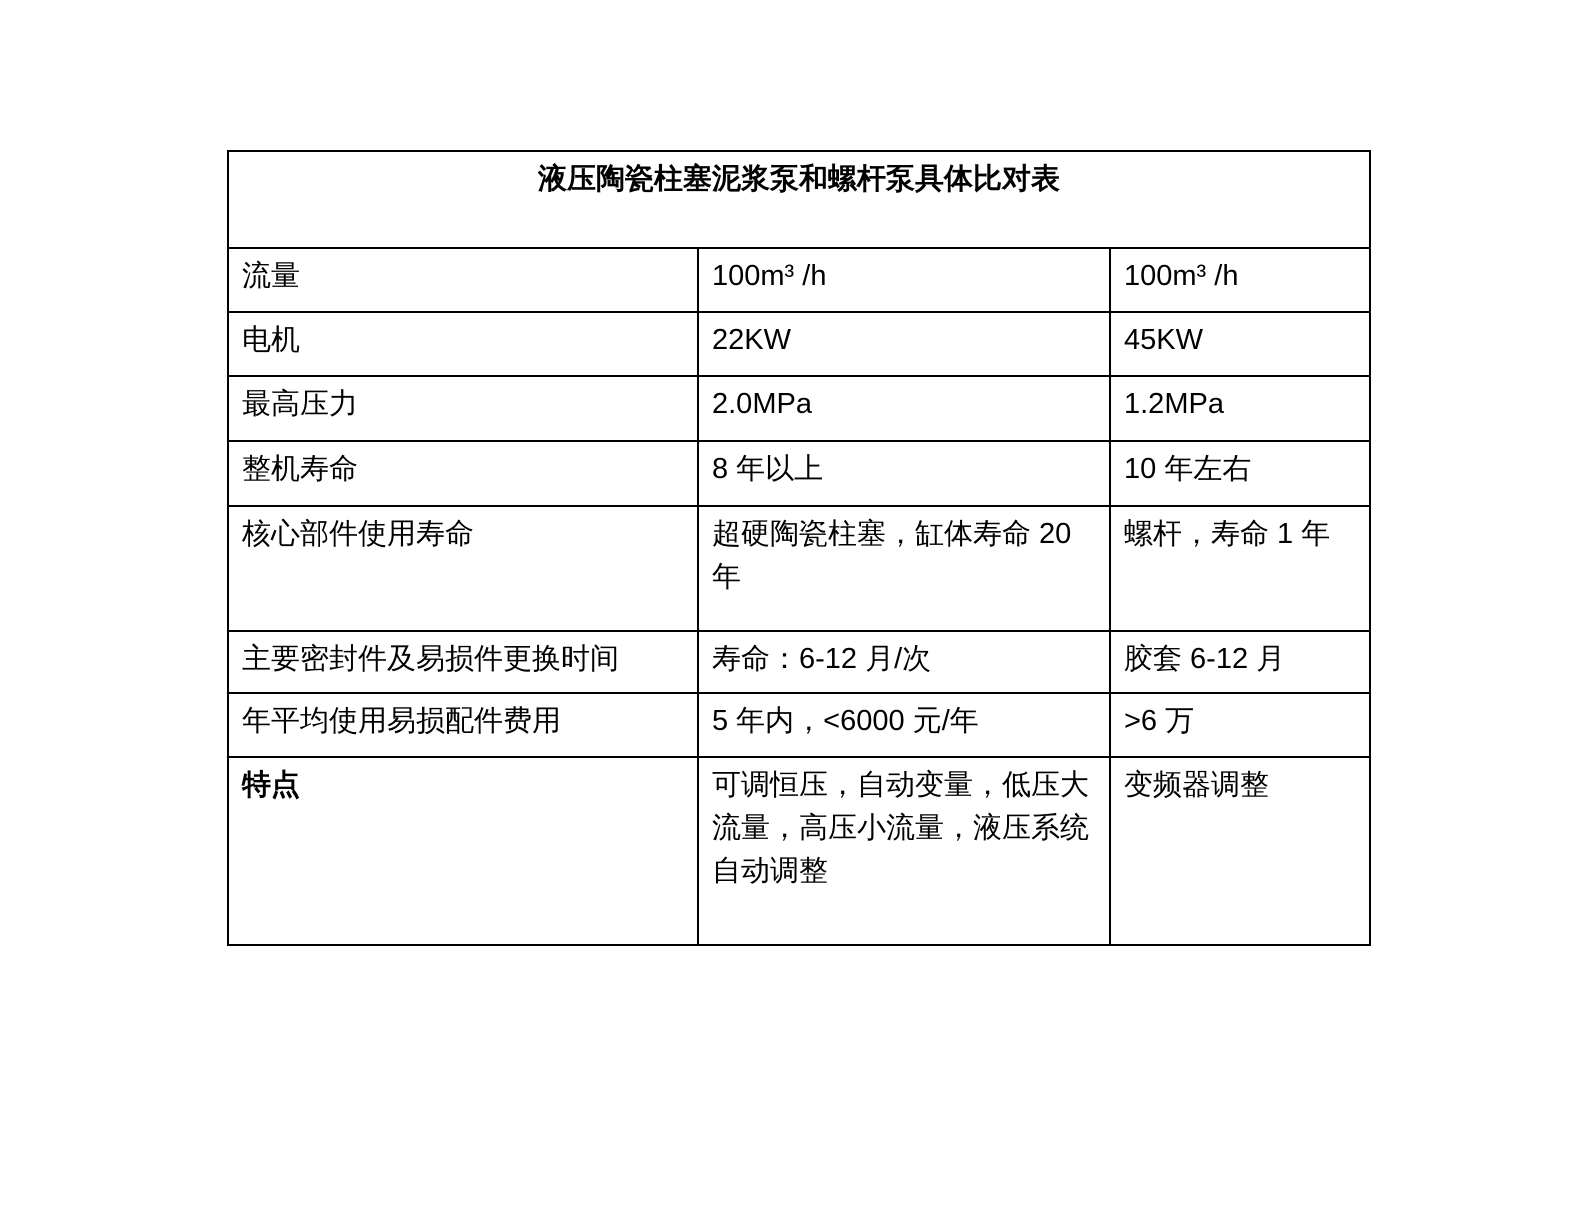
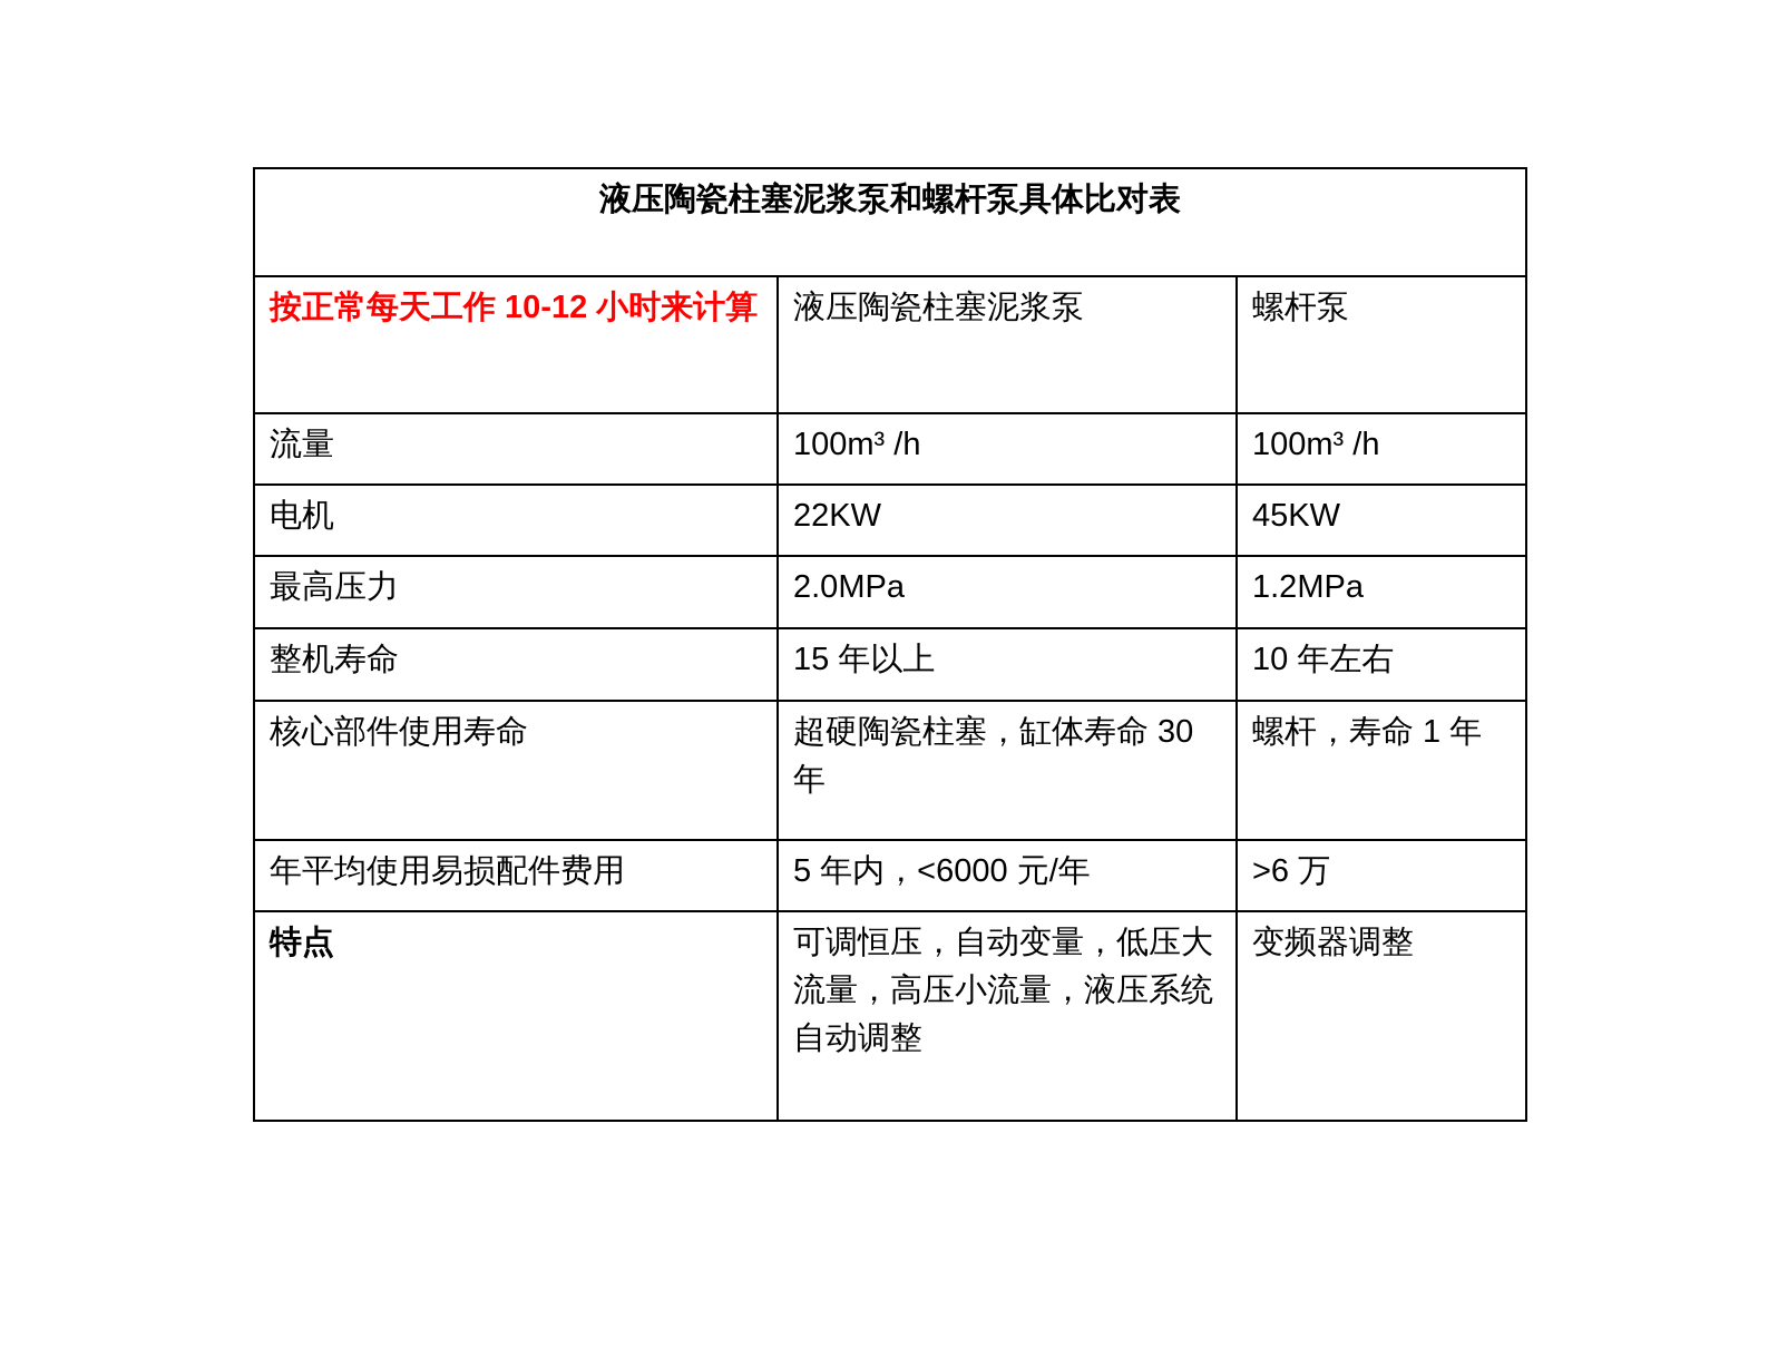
  液压陶瓷柱塞泥浆泵和螺杆泵具体比对表
+ 按正常每天工作 10-12 小时来计算	液压陶瓷柱塞泥浆泵	螺杆泵
  流量	100m³ /h	100m³ /h
  电机	22KW	45KW
  最高压力	2.0MPa	1.2MPa
- 整机寿命	8 年以上	10 年左右
+ 整机寿命	15 年以上	10 年左右
- 核心部件使用寿命	超硬陶瓷柱塞，缸体寿命 20 年	螺杆，寿命 1 年
+ 核心部件使用寿命	超硬陶瓷柱塞，缸体寿命 30 年	螺杆，寿命 1 年
- 主要密封件及易损件更换时间	寿命：6-12 月/次	胶套 6-12 月
  年平均使用易损配件费用	5 年内，<6000 元/年	>6 万
  特点	可调恒压，自动变量，低压大流量，高压小流量，液压系统自动调整	变频器调整
